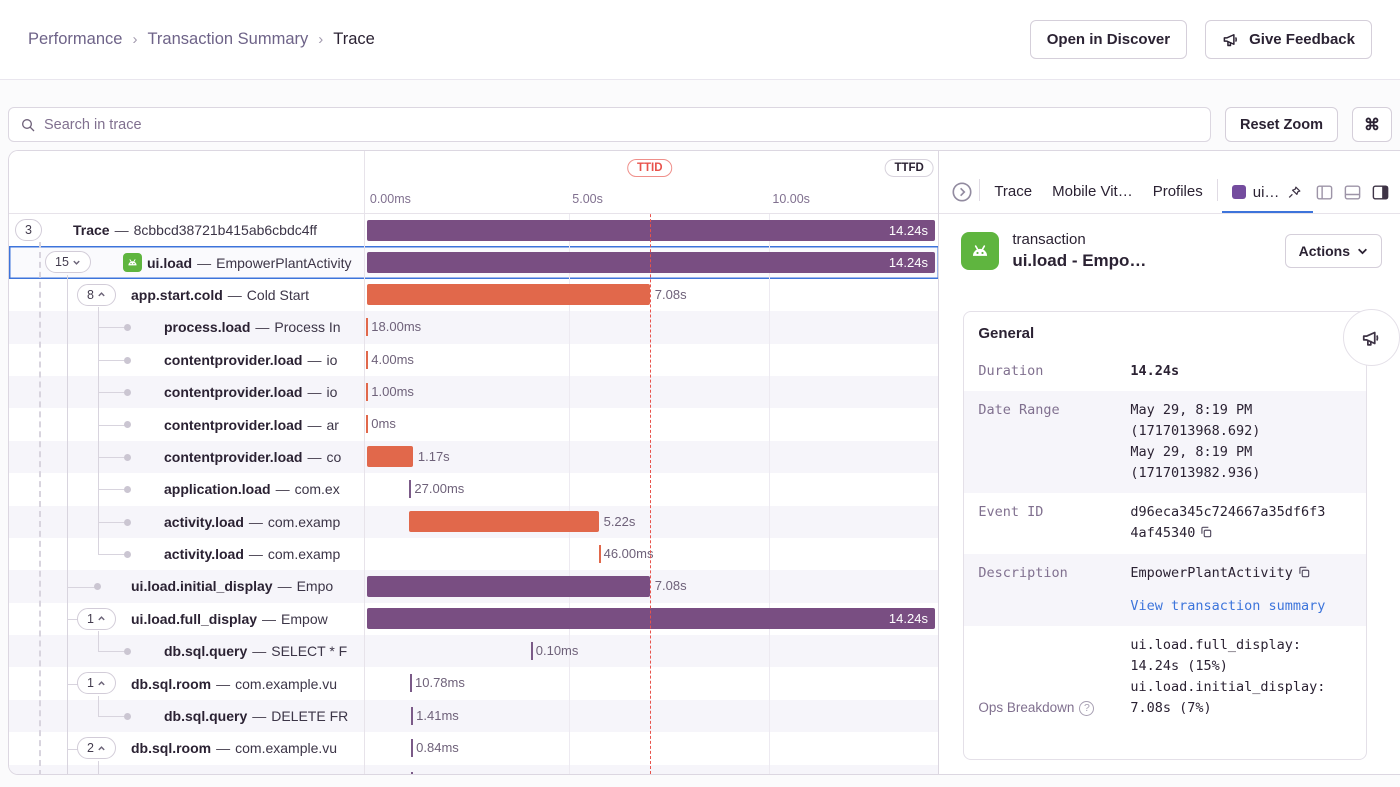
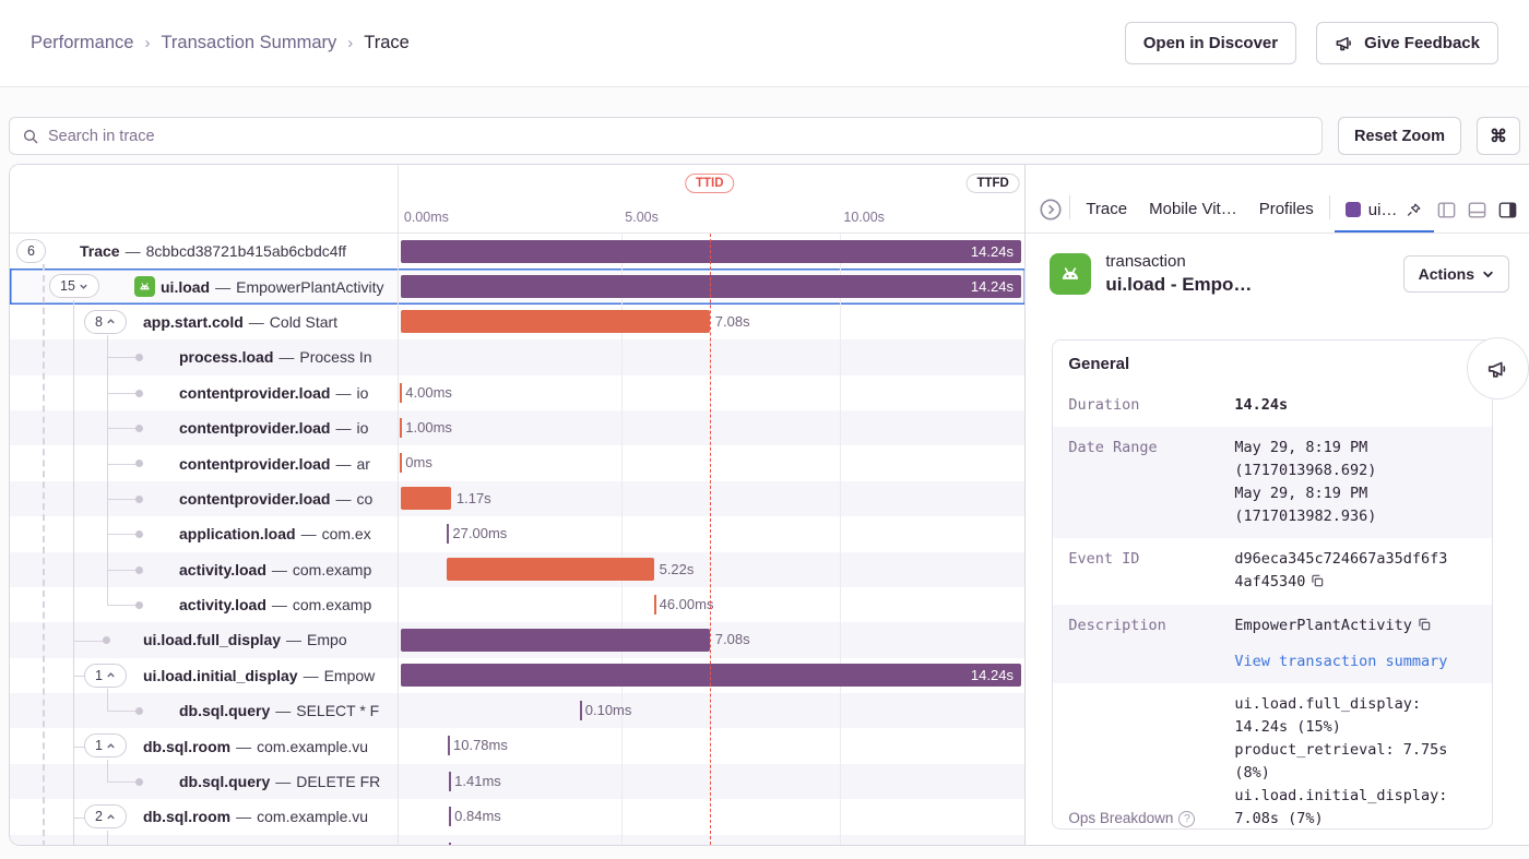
  Performance
  ›
  Transaction Summary
  ›
  Trace
  Open in Discover
  Give Feedback
  Search in trace
  Reset Zoom
  ⌘
- 3
+ 6
  Trace
  —
  8cbbcd38721b415ab6cbdc4ff
  14.24s
  15
  ui.load
  —
  EmpowerPlantActivity
  14.24s
  8
  app.start.cold
  —
  Cold Start
  7.08s
  process.load
  —
  Process In
- 18.00ms
  contentprovider.load
  —
  io
  4.00ms
  contentprovider.load
  —
  io
  1.00ms
  contentprovider.load
  —
  ar
  0ms
  contentprovider.load
  —
  co
  1.17s
  application.load
  —
  com.ex
  27.00ms
  activity.load
  —
  com.examp
  5.22s
  activity.load
  —
  com.examp
  46.00ms
- ui.load.initial_display
+ ui.load.full_display
  —
  Empo
  7.08s
  1
- ui.load.full_display
+ ui.load.initial_display
  —
  Empow
  14.24s
  db.sql.query
  —
  SELECT * F
  0.10ms
  1
  db.sql.room
  —
  com.example.vu
  10.78ms
  db.sql.query
  —
  DELETE FR
  1.41ms
  2
  db.sql.room
  —
  com.example.vu
  0.84ms
  TTID
  TTFD
  0.00ms
  5.00s
  10.00s
  Trace
  Mobile Vit…
  Profiles
  ui…
  transaction
  ui.load - Empo…
  Actions
  General
  Duration
  14.24s
  Date Range
  May 29, 8:19 PM (1717013968.692)
  May 29, 8:19 PM (1717013982.936)
  Event ID
  d96eca345c724667a35df6f34af45340
  Description
  EmpowerPlantActivity
  View transaction summary
  Ops Breakdown
  ?
  ui.load.full_display: 14.24s (15%)
+ product_retrieval: 7.75s (8%)
  ui.load.initial_display: 7.08s (7%)
